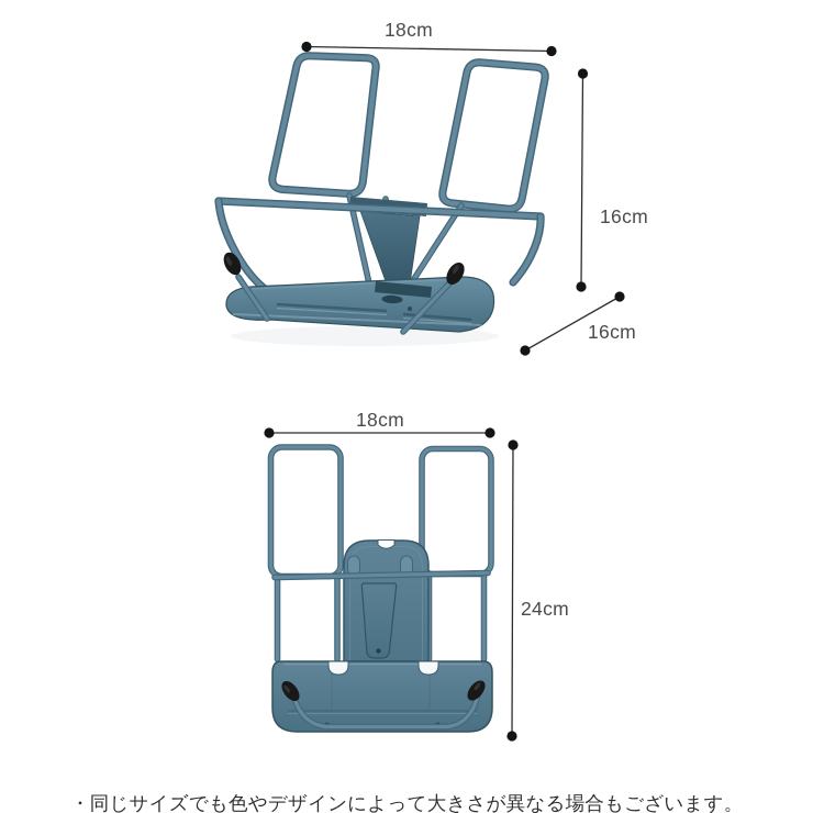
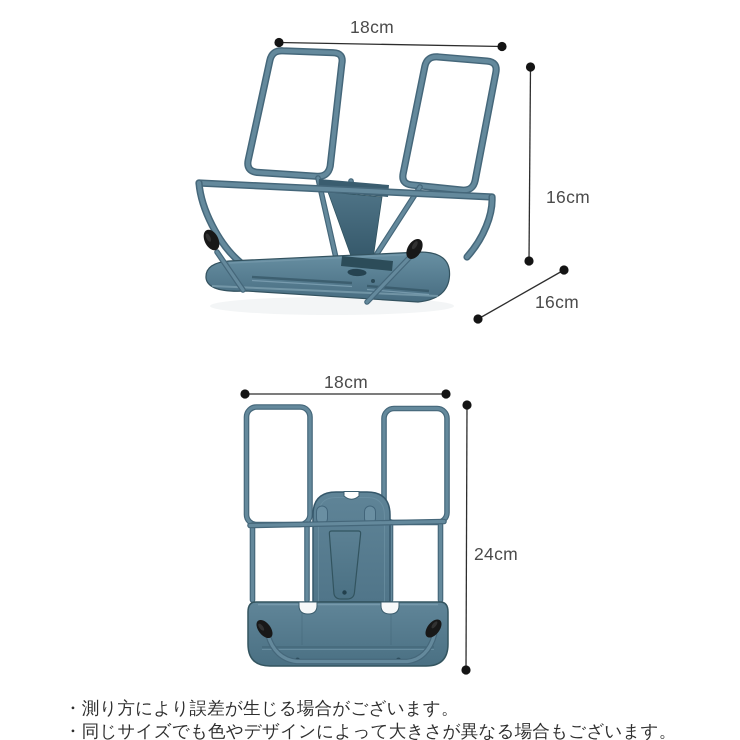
  18cm
  16cm
  16cm
  18cm
  24cm
+ ・測り方により誤差が生じる場合がございます。
  ・同じサイズでも色やデザインによって大きさが異なる場合もございます。
